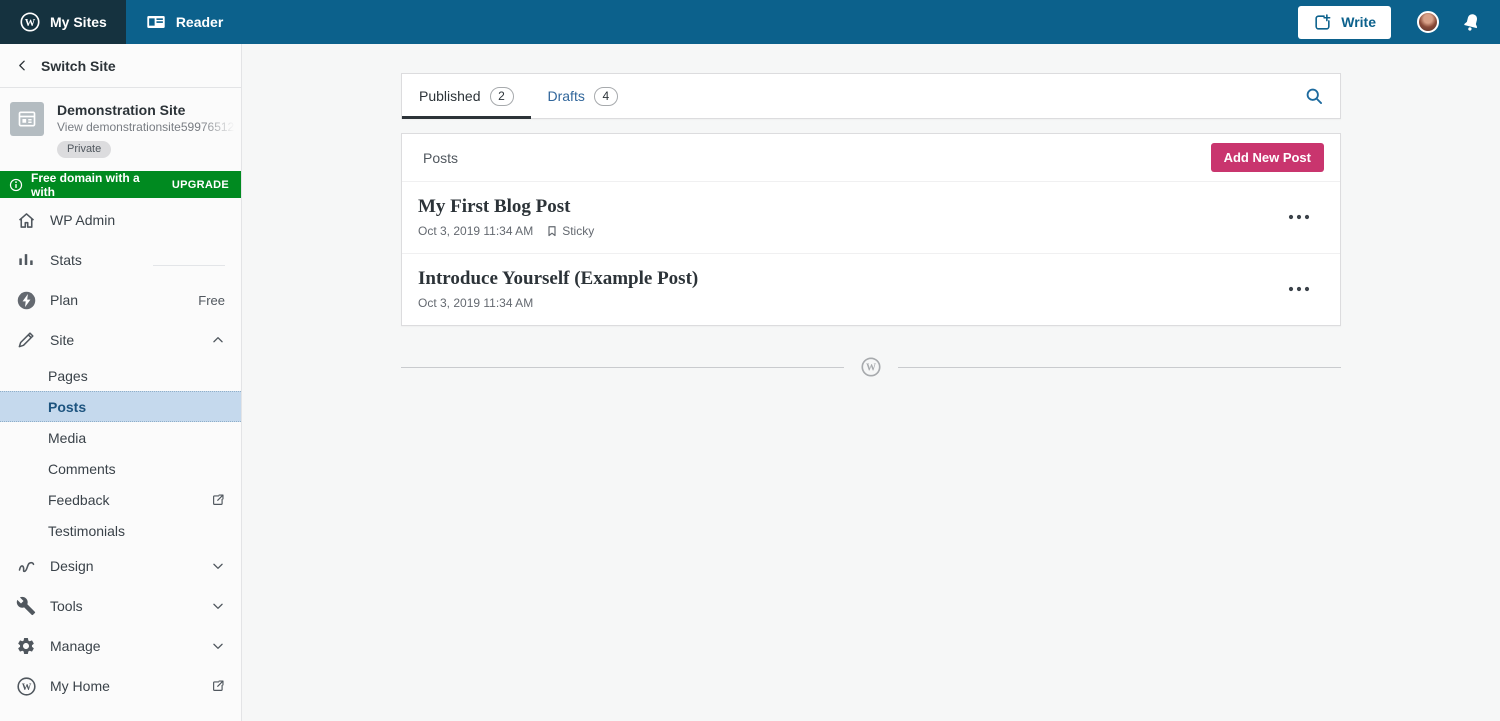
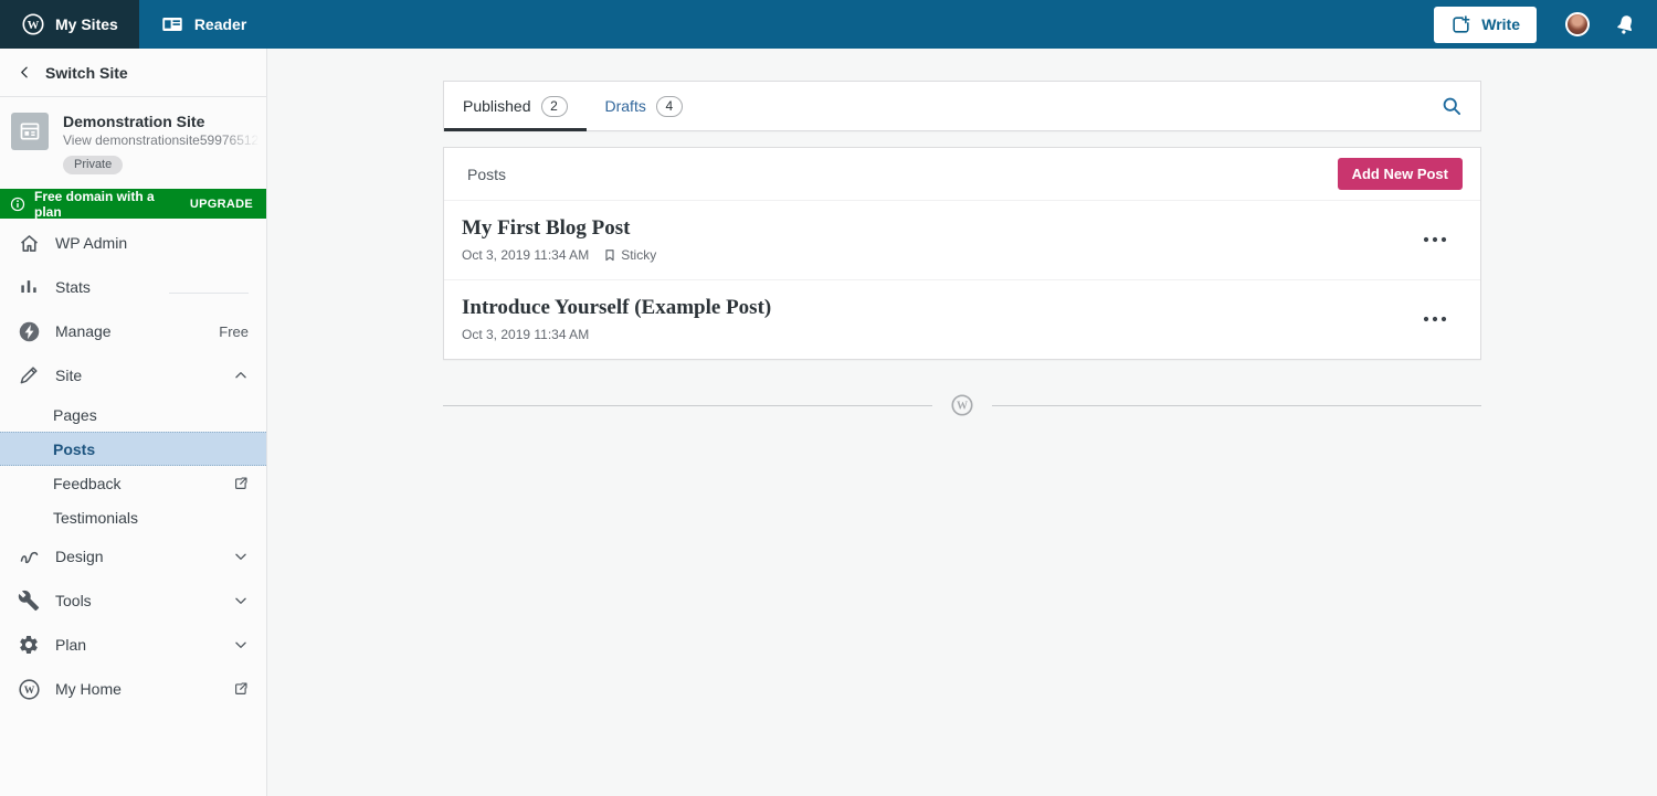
  W
  My Sites
  Reader
  Write
  Switch Site
  Demonstration Site
  View demonstrationsite59976512
  Private
- Free domain with a with
+ Free domain with a plan
  UPGRADE
  WP Admin
  Stats
- Plan
+ Manage
  Free
  Site
  Pages
  Posts
- Media
- Comments
  Feedback
  Testimonials
  Design
  Tools
- Manage
+ Plan
  W
  My Home
  Published
  2
  Drafts
  4
  Posts
  Add New Post
  My First Blog Post
  Oct 3, 2019 11:34 AM
  Sticky
  Introduce Yourself (Example Post)
  Oct 3, 2019 11:34 AM
  W
